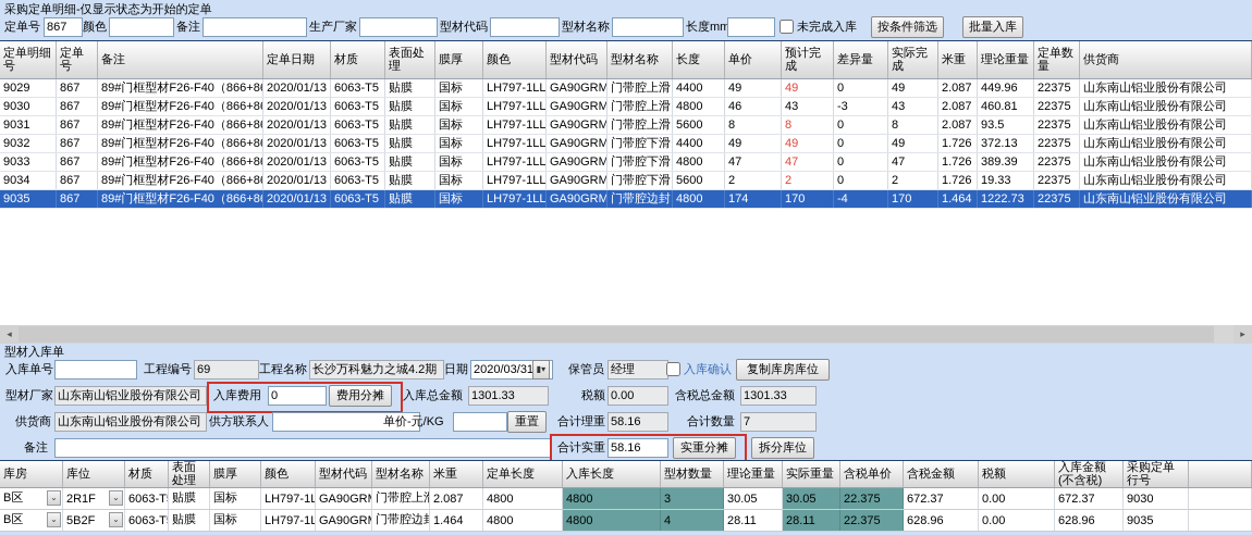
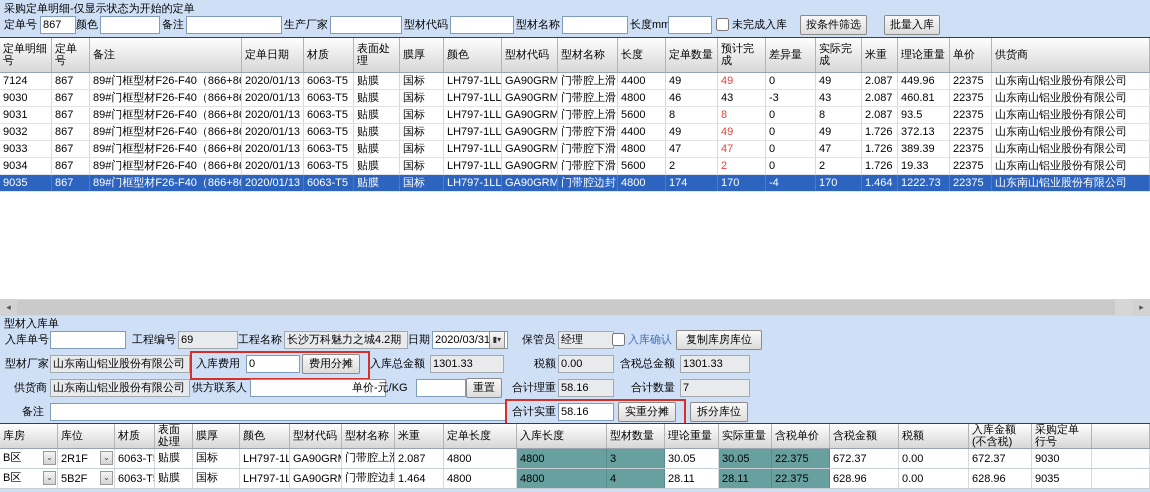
  采购定单明细-仅显示状态为开始的定单
  定单号
  867
  颜色
  备注
  生产厂家
  型材代码
  型材名称
  长度mm
  未完成入库
  按条件筛选
  批量入库
  定单明细号
  定单号
  备注
  定单日期
  材质
  表面处理
  膜厚
  颜色
  型材代码
  型材名称
  长度
- 单价
+ 定单数量
  预计完成
  差异量
  实际完成
  米重
  理论重量
- 定单数量
+ 单价
  供货商
- 9029
+ 7124
  867
  89#门框型材F26-F40（866+86
  2020/01/13
  6063-T5
  贴膜
  国标
  LH797-1LL
  GA90GRM
  门带腔上滑
  4400
  49
  49
  0
  49
  2.087
  449.96
  22375
  山东南山铝业股份有限公司
  9030
  867
  89#门框型材F26-F40（866+86
  2020/01/13
  6063-T5
  贴膜
  国标
  LH797-1LL
  GA90GRM
  门带腔上滑
  4800
  46
  43
  -3
  43
  2.087
  460.81
  22375
  山东南山铝业股份有限公司
  9031
  867
  89#门框型材F26-F40（866+86
  2020/01/13
  6063-T5
  贴膜
  国标
  LH797-1LL
  GA90GRM
  门带腔上滑
  5600
  8
  8
  0
  8
  2.087
  93.5
  22375
  山东南山铝业股份有限公司
  9032
  867
  89#门框型材F26-F40（866+86
  2020/01/13
  6063-T5
  贴膜
  国标
  LH797-1LL
  GA90GRM
  门带腔下滑
  4400
  49
  49
  0
  49
  1.726
  372.13
  22375
  山东南山铝业股份有限公司
  9033
  867
  89#门框型材F26-F40（866+86
  2020/01/13
  6063-T5
  贴膜
  国标
  LH797-1LL
  GA90GRM
  门带腔下滑
  4800
  47
  47
  0
  47
  1.726
  389.39
  22375
  山东南山铝业股份有限公司
  9034
  867
  89#门框型材F26-F40（866+86
  2020/01/13
  6063-T5
  贴膜
  国标
  LH797-1LL
  GA90GRM
  门带腔下滑
  5600
  2
  2
  0
  2
  1.726
  19.33
  22375
  山东南山铝业股份有限公司
  9035
  867
  89#门框型材F26-F40（866+86
  2020/01/13
  6063-T5
  贴膜
  国标
  LH797-1LL
  GA90GRM
  门带腔边封
  4800
  174
  170
  -4
  170
  1.464
  1222.73
  22375
  山东南山铝业股份有限公司
  ◂
  ▸
  型材入库单
  入库单号
  工程编号
  69
  工程名称
  长沙万科魅力之城4.2期
  日期
  2020/03/31
  ▮▾
  保管员
  经理
  入库确认
  复制库房库位
  型材厂家
  山东南山铝业股份有限公司
  入库费用
  0
  费用分摊
  入库总金额
  1301.33
  税额
  0.00
  含税总金额
  1301.33
  供货商
  山东南山铝业股份有限公司
  供方联系人
  单价-元/KG
  重置
  合计理重
  58.16
  合计数量
  7
  备注
  合计实重
  58.16
  实重分摊
  拆分库位
  库房
  库位
  材质
  表面处理
  膜厚
  颜色
  型材代码
  型材名称
  米重
  定单长度
  入库长度
  型材数量
  理论重量
  实际重量
  含税单价
  含税金额
  税额
  入库金额(不含税)
  采购定单行号
  B区
  ⌄
  2R1F
  ⌄
  6063-T
  贴膜
  国标
  LH797-1L
  门带腔上滑
  2.087
  4800
  4800
  3
  30.05
  30.05
  22.375
  672.37
  0.00
  672.37
  9030
  B区
  ⌄
  5B2F
  ⌄
  6063-T
  贴膜
  国标
  LH797-1L
  门带腔边封
  1.464
  4800
  4800
  4
  28.11
  28.11
  22.375
  628.96
  0.00
  628.96
  9035
